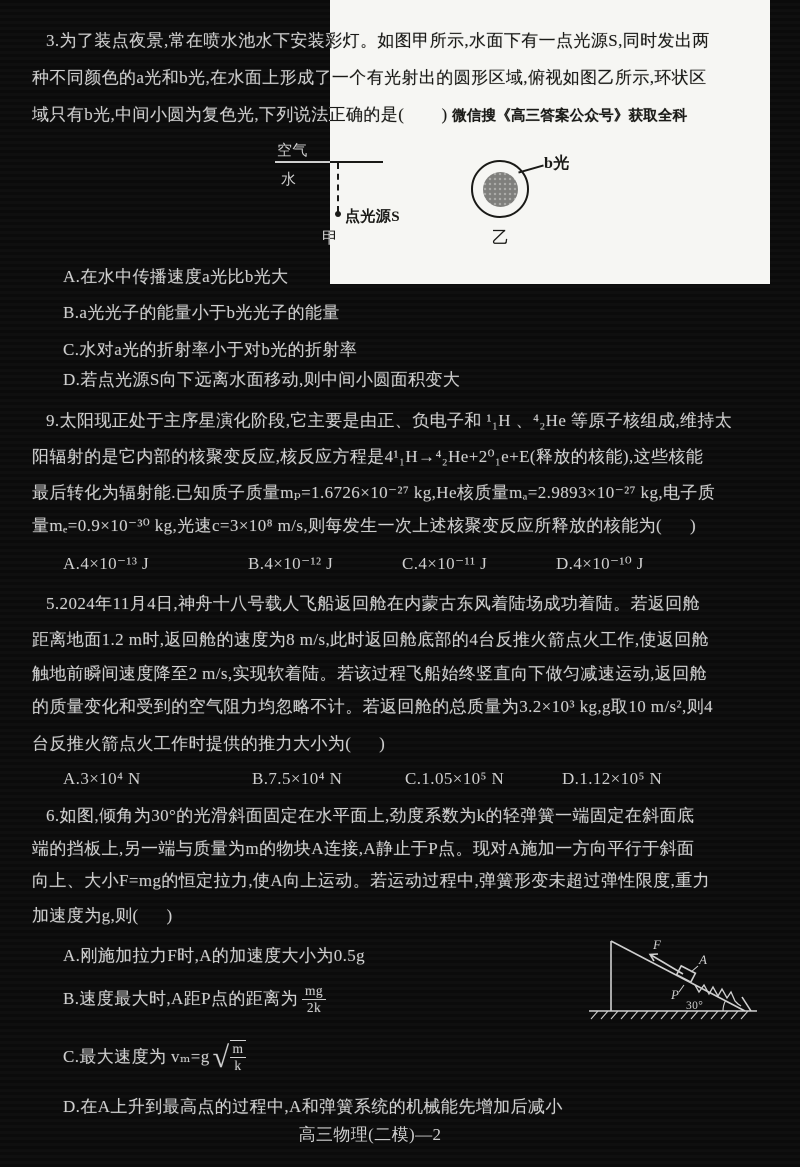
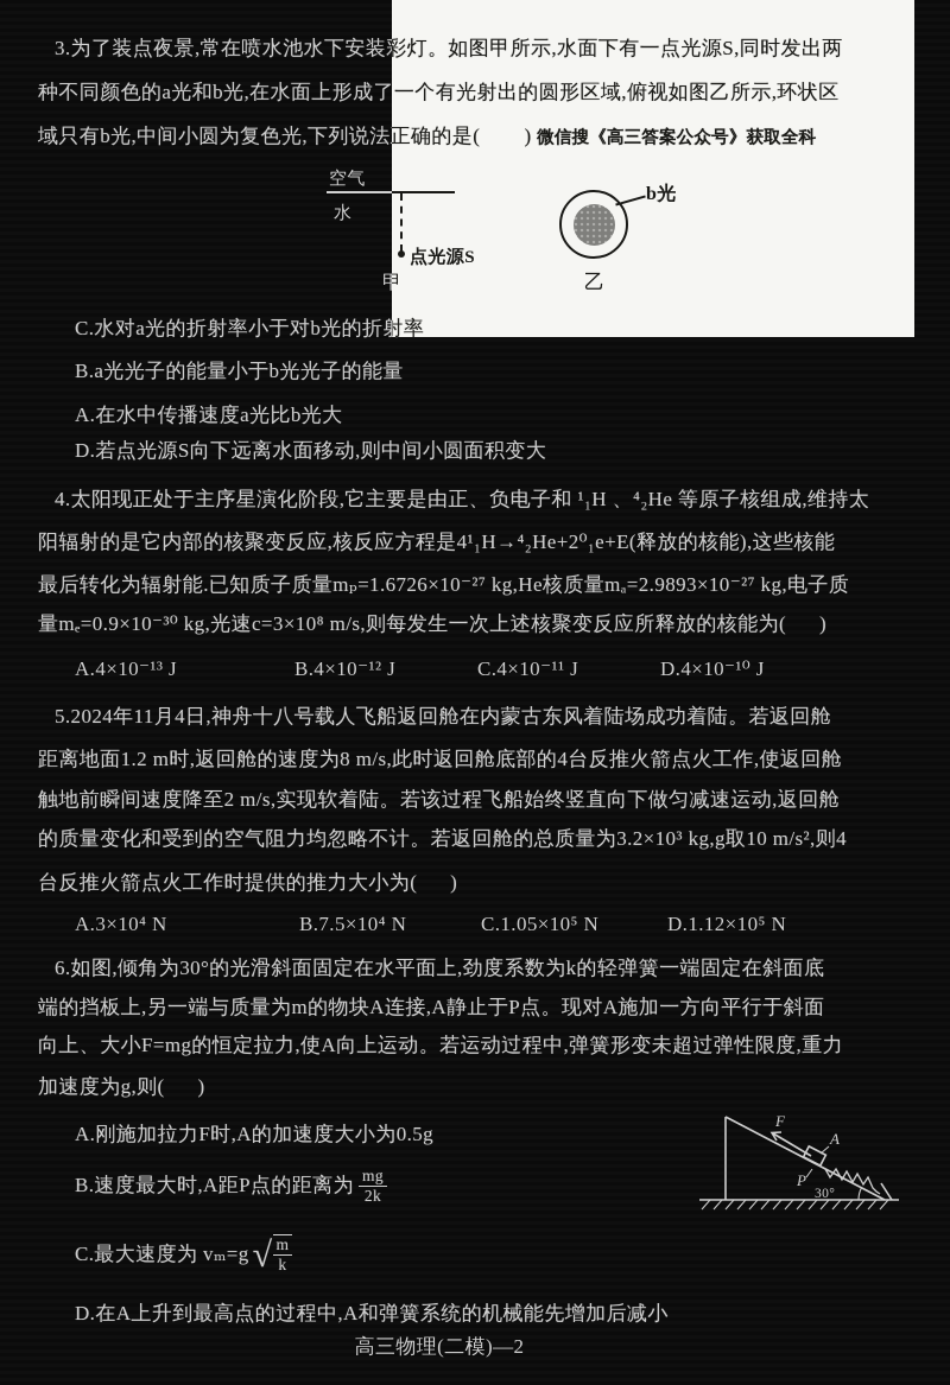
  3.为了装点夜景,常在喷水池水下安装彩灯。如图甲所示,水面下有一点光源S,同时发出两
  种不同颜色的a光和b光,在水面上形成了一个有光射出的圆形区域,俯视如图乙所示,环状区
  域只有b光,中间小圆为复色光,下列说法正确的是( ) 微信搜《高三答案公众号》获取全科
  空气
  水
  点光源S
  甲
  b光
  乙
- A.在水中传播速度a光比b光大
+ C.水对a光的折射率小于对b光的折射率
  B.a光光子的能量小于b光光子的能量
- C.水对a光的折射率小于对b光的折射率
+ A.在水中传播速度a光比b光大
  D.若点光源S向下远离水面移动,则中间小圆面积变大
- 9.太阳现正处于主序星演化阶段,它主要是由正、负电子和 ¹₁H 、⁴₂He 等原子核组成,维持太
+ 4.太阳现正处于主序星演化阶段,它主要是由正、负电子和 ¹₁H 、⁴₂He 等原子核组成,维持太
  阳辐射的是它内部的核聚变反应,核反应方程是4¹₁H→⁴₂He+2⁰₁e+E(释放的核能),这些核能
  最后转化为辐射能.已知质子质量mₚ=1.6726×10⁻²⁷ kg,He核质量mₐ=2.9893×10⁻²⁷ kg,电子质
  量mₑ=0.9×10⁻³⁰ kg,光速c=3×10⁸ m/s,则每发生一次上述核聚变反应所释放的核能为( )
  A.4×10⁻¹³ J
  B.4×10⁻¹² J
  C.4×10⁻¹¹ J
  D.4×10⁻¹⁰ J
  5.2024年11月4日,神舟十八号载人飞船返回舱在内蒙古东风着陆场成功着陆。若返回舱
  距离地面1.2 m时,返回舱的速度为8 m/s,此时返回舱底部的4台反推火箭点火工作,使返回舱
  触地前瞬间速度降至2 m/s,实现软着陆。若该过程飞船始终竖直向下做匀减速运动,返回舱
  的质量变化和受到的空气阻力均忽略不计。若返回舱的总质量为3.2×10³ kg,g取10 m/s²,则4
  台反推火箭点火工作时提供的推力大小为( )
  A.3×10⁴ N
  B.7.5×10⁴ N
  C.1.05×10⁵ N
  D.1.12×10⁵ N
  6.如图,倾角为30°的光滑斜面固定在水平面上,劲度系数为k的轻弹簧一端固定在斜面底
  端的挡板上,另一端与质量为m的物块A连接,A静止于P点。现对A施加一方向平行于斜面
  向上、大小F=mg的恒定拉力,使A向上运动。若运动过程中,弹簧形变未超过弹性限度,重力
  加速度为g,则( )
  A.刚施加拉力F时,A的加速度大小为0.5g
  B.速度最大时,A距P点的距离为
  mg
  2k
  C.最大速度为 vₘ=g
  √
  m
  k
  D.在A上升到最高点的过程中,A和弹簧系统的机械能先增加后减小
  F
  A
  P
  30°
  高三物理(二模)—2
